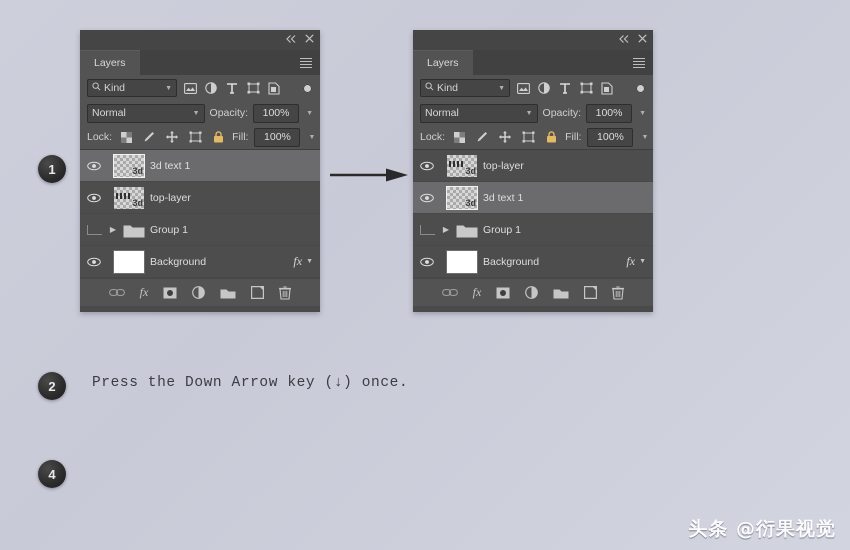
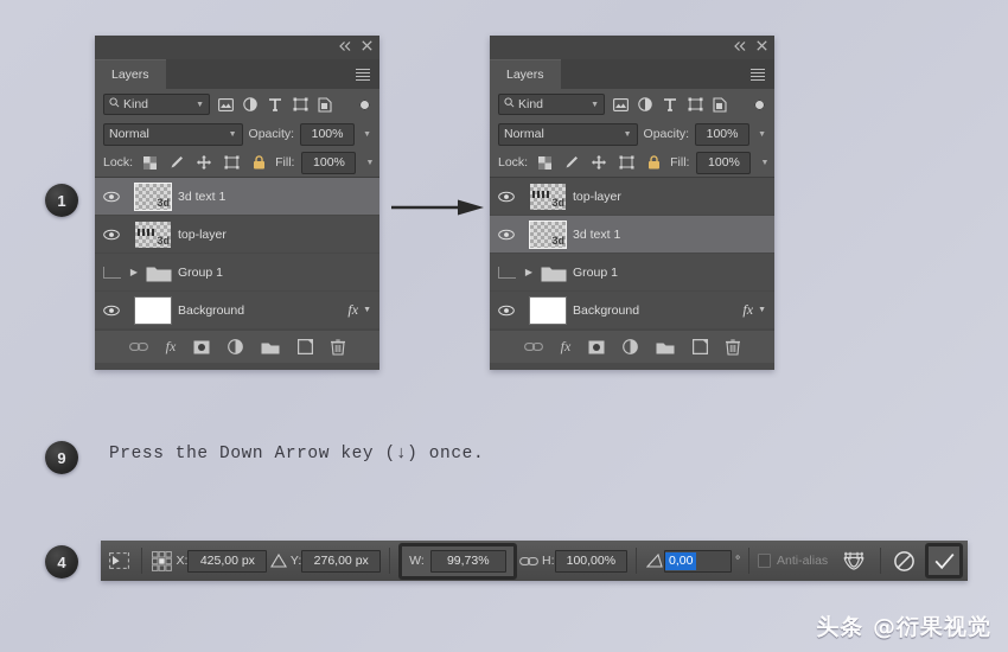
  1
  Layers
  Kind
  Normal
  Opacity:
  100%
  Lock:
  Fill:
  100%
  3d
  3d text 1
  3d
  top-layer
  ▶
  Group 1
  Background
  fx
  fx
  Layers
  Kind
  Normal
  Opacity:
  100%
  Lock:
  Fill:
  100%
  3d
  top-layer
  3d
  3d text 1
  ▶
  Group 1
  Background
  fx
  fx
- 2
+ 9
  Press the Down Arrow key (↓) once.
  4
+ X:
+ 425,00 px
+ Y:
+ 276,00 px
+ W:
+ 99,73%
+ H:
+ 100,00%
+ 0,00
+ °
+ Anti-alias
  头条 @衍果视觉
